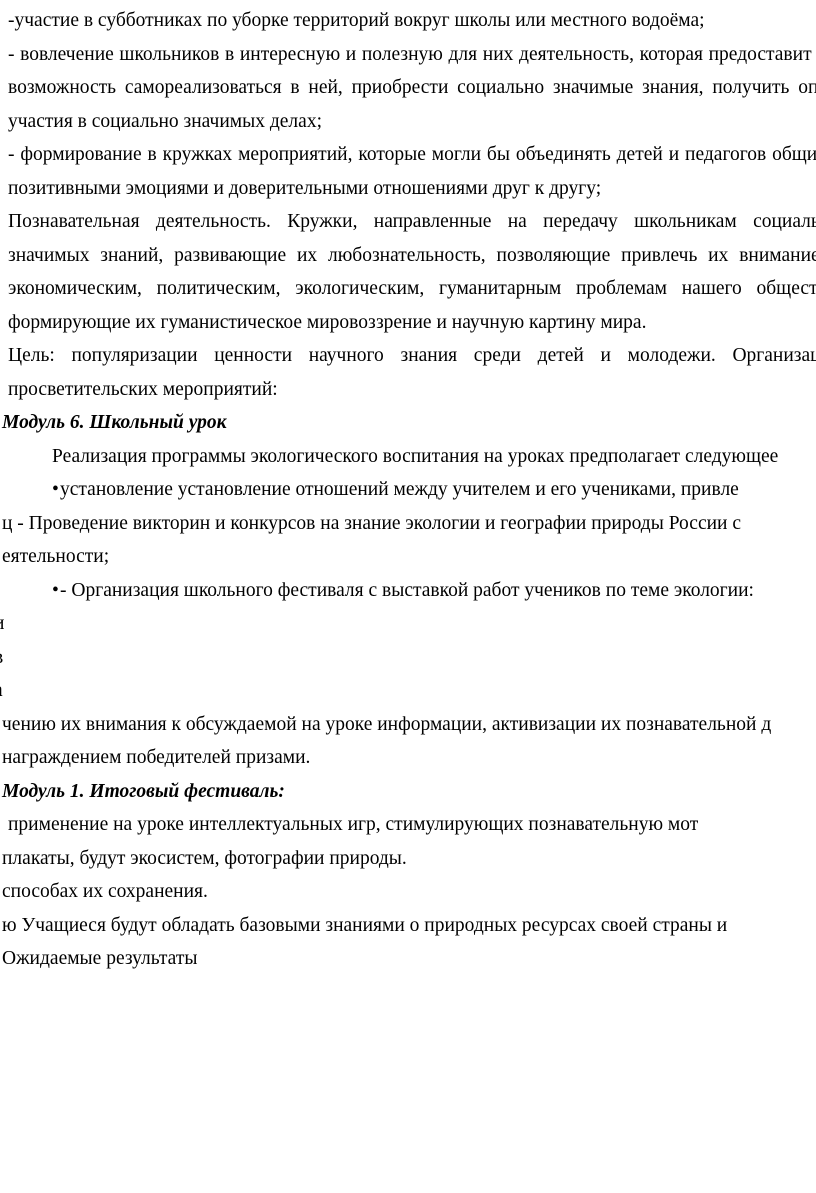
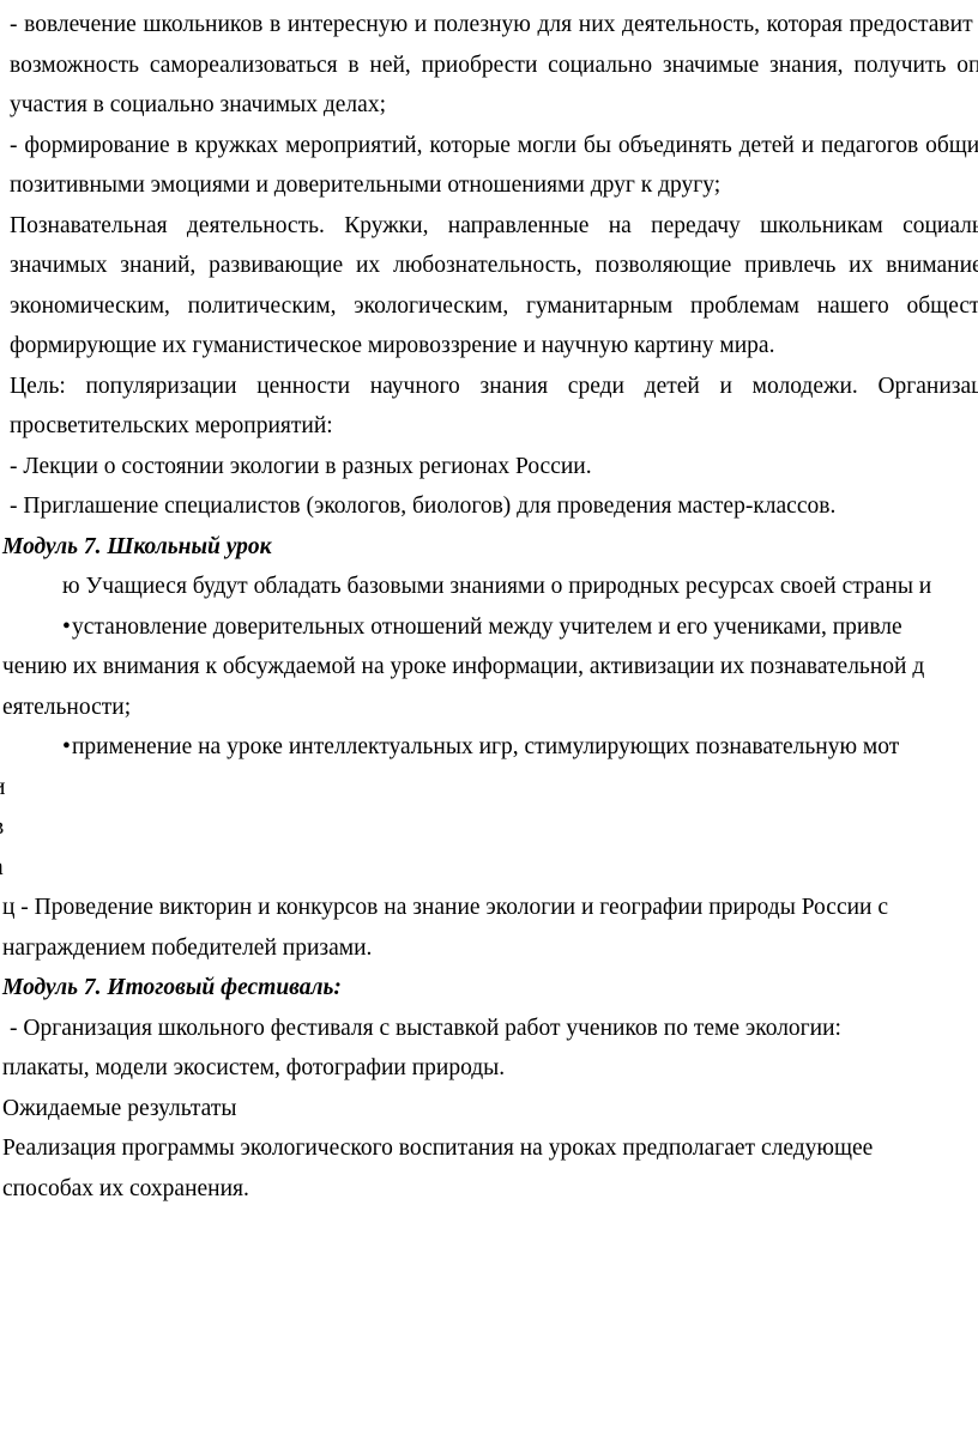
- -участие в субботниках по уборке территорий вокруг школы или местного водоёма;
  - вовлечение школьников в интересную и полезную для них деятельность, которая предоставит возможность самореализоваться в ней, приобрести социально значимые знания, получить оп участия в социально значимых делах;
  - формирование в кружках мероприятий, которые могли бы объединять детей и педагогов общи позитивными эмоциями и доверительными отношениями друг к другу;
  Познавательная деятельность. Кружки, направленные на передачу школьникам социаль значимых знаний, развивающие их любознательность, позволяющие привлечь их внимание экономическим, политическим, экологическим, гуманитарным проблемам нашего общест формирующие их гуманистическое мировоззрение и научную картину мира.
  Цель: популяризации ценности научного знания среди детей и молодежи. Организац просветительских мероприятий:
+ - Лекции о состоянии экологии в разных регионах России.
+ - Приглашение специалистов (экологов, биологов) для проведения мастер-классов.
- Модуль 6. Школьный урок
+ Модуль 7. Школьный урок
- Реализация программы экологического воспитания на уроках предполагает следующее
+ ю Учащиеся будут обладать базовыми знаниями о природных ресурсах своей страны и
  •
- установление установление отношений между учителем и его учениками, привле
+ установление доверительных отношений между учителем и его учениками, привле
- ц - Проведение викторин и конкурсов на знание экологии и географии природы России с
+ чению их внимания к обсуждаемой на уроке информации, активизации их познавательной д
  еятельности;
  •
- - Организация школьного фестиваля с выставкой работ учеников по теме экологии:
+ применение на уроке интеллектуальных игр, стимулирующих познавательную мот
- чению их внимания к обсуждаемой на уроке информации, активизации их познавательной д
+ ц - Проведение викторин и конкурсов на знание экологии и географии природы России с
  награждением победителей призами.
- Модуль 1. Итоговый фестиваль:
+ Модуль 7. Итоговый фестиваль:
- применение на уроке интеллектуальных игр, стимулирующих познавательную мот
+ - Организация школьного фестиваля с выставкой работ учеников по теме экологии:
- плакаты, будут экосистем, фотографии природы.
+ плакаты, модели экосистем, фотографии природы.
- способах их сохранения.
+ Ожидаемые результаты
- ю Учащиеся будут обладать базовыми знаниями о природных ресурсах своей страны и
+ Реализация программы экологического воспитания на уроках предполагает следующее
- Ожидаемые результаты
+ способах их сохранения.
